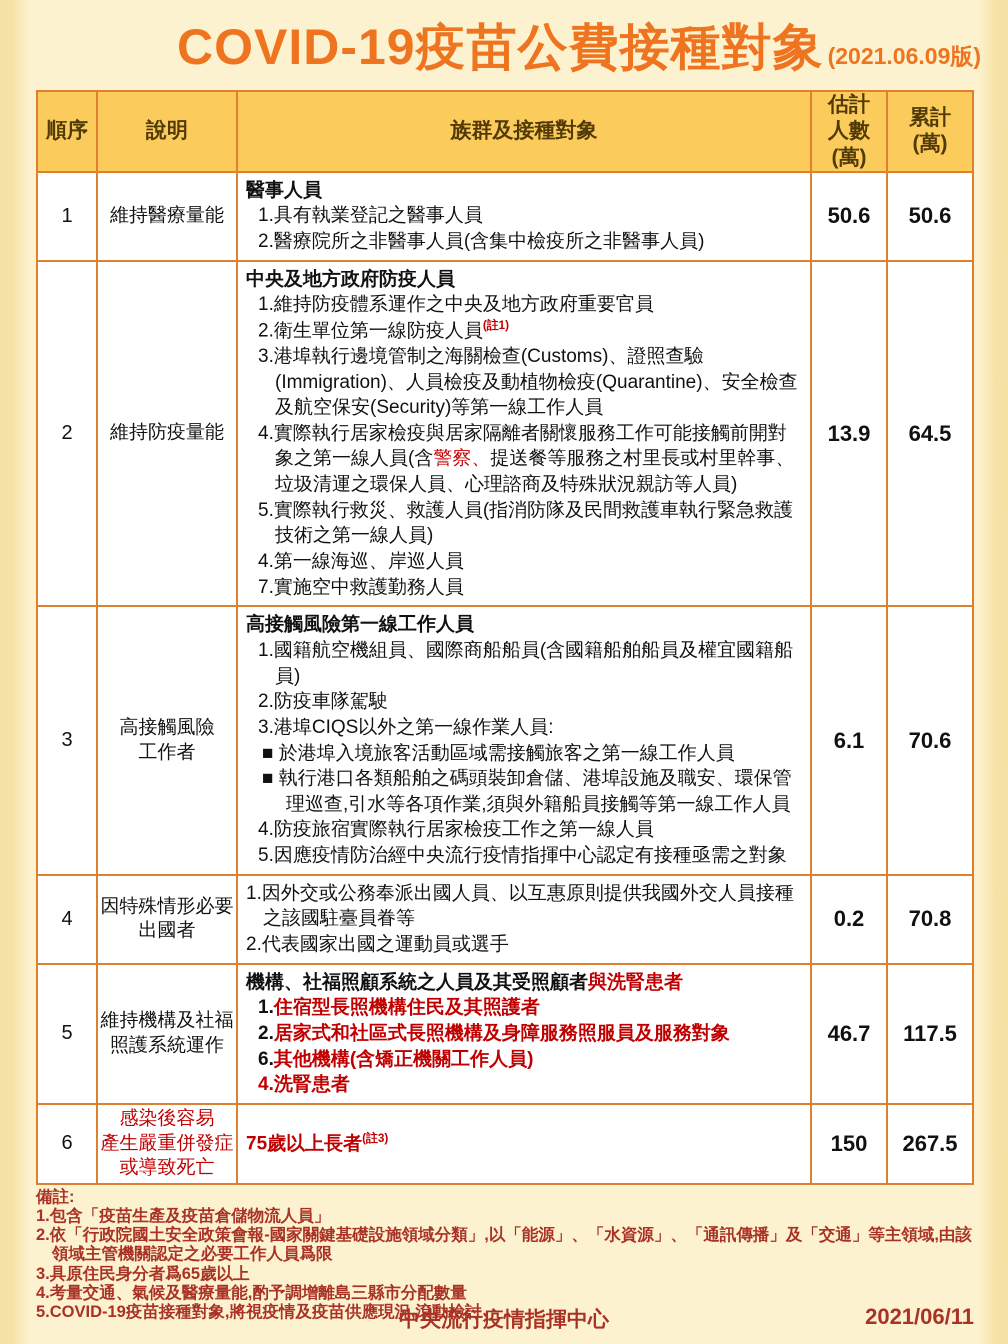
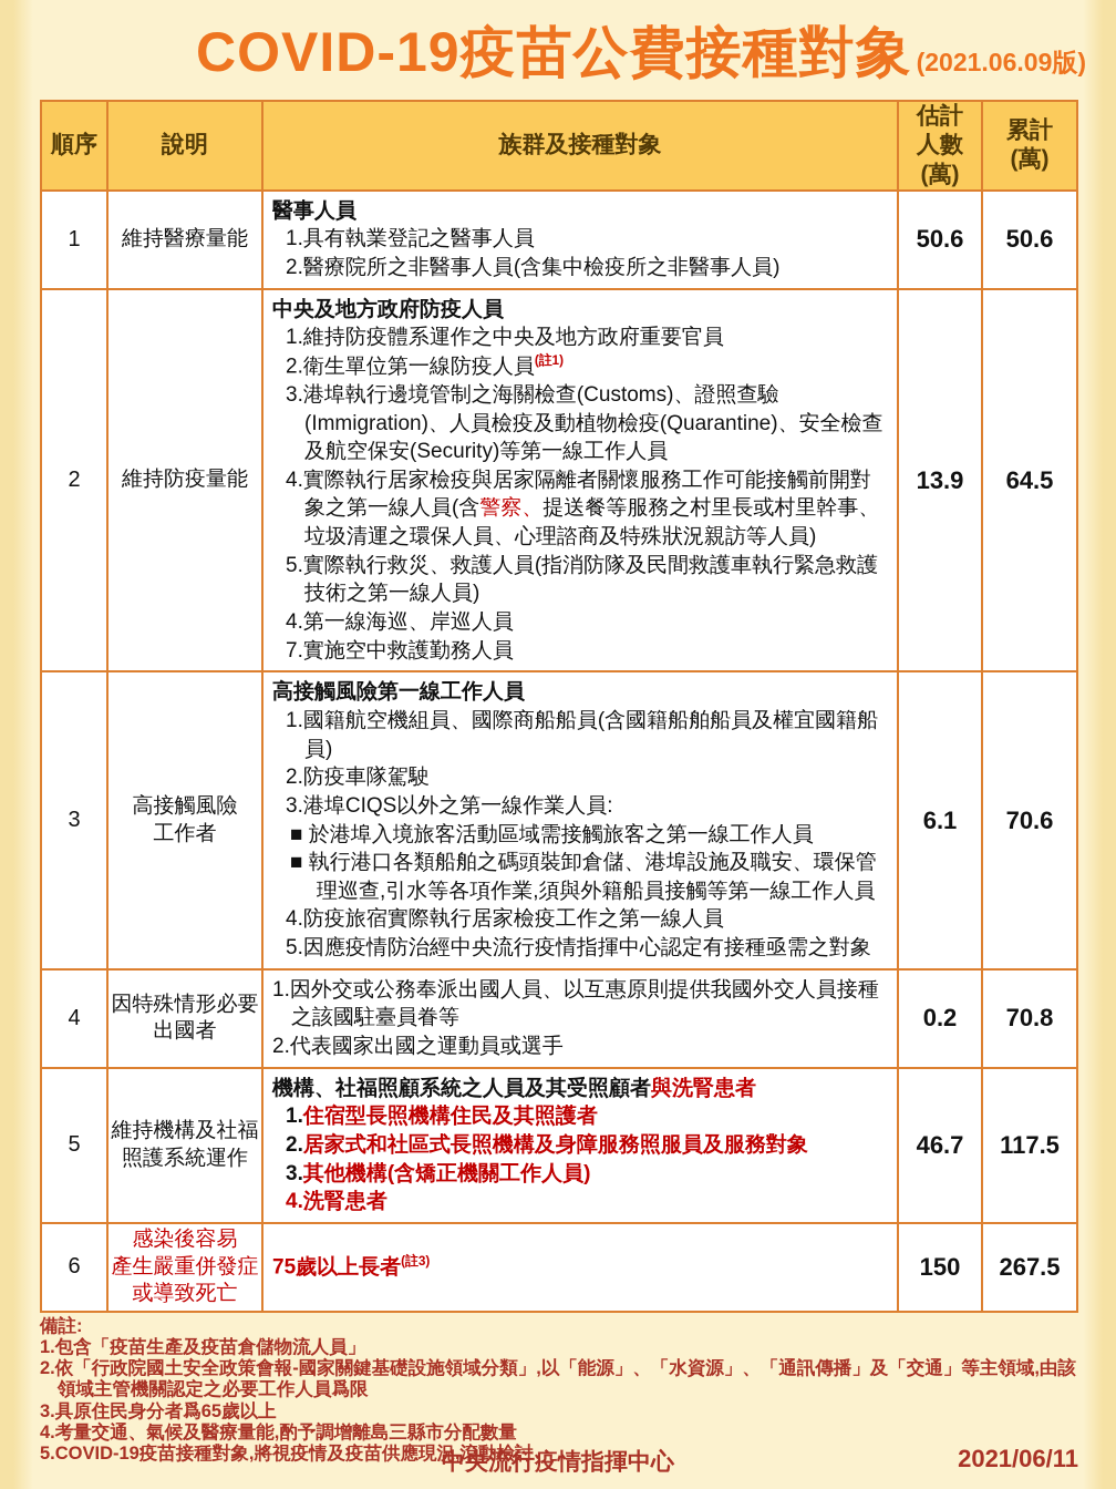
  COVID-19疫苗公費接種對象 (2021.06.09版)
  順序	說明	族群及接種對象	估計 人數(萬)	累計 (萬)
  1	維持醫療量能	醫事人員1.具有執業登記之醫事人員2.醫療院所之非醫事人員(含集中檢疫所之非醫事人員)	50.6	50.6
  2	維持防疫量能	中央及地方政府防疫人員1.維持防疫體系運作之中央及地方政府重要官員2.衛生單位第一線防疫人員(註1)3.港埠執行邊境管制之海關檢查(Customs)、證照查驗(Immigration)、人員檢疫及動植物檢疫(Quarantine)、安全檢查及航空保安(Security)等第一線工作人員4.實際執行居家檢疫與居家隔離者關懷服務工作可能接觸前開對象之第一線人員(含警察、提送餐等服務之村里長或村里幹事、垃圾清運之環保人員、心理諮商及特殊狀況親訪等人員)5.實際執行救災、救護人員(指消防隊及民間救護車執行緊急救護技術之第一線人員)4.第一線海巡、岸巡人員7.實施空中救護勤務人員	13.9	64.5
  3	高接觸風險 工作者	高接觸風險第一線工作人員1.國籍航空機組員、國際商船船員(含國籍船舶船員及權宜國籍船員)2.防疫車隊駕駛3.港埠CIQS以外之第一線作業人員:■ 於港埠入境旅客活動區域需接觸旅客之第一線工作人員■ 執行港口各類船舶之碼頭裝卸倉儲、港埠設施及職安、環保管理巡查,引水等各項作業,須與外籍船員接觸等第一線工作人員4.防疫旅宿實際執行居家檢疫工作之第一線人員5.因應疫情防治經中央流行疫情指揮中心認定有接種亟需之對象	6.1	70.6
  4	因特殊情形必要 出國者	1.因外交或公務奉派出國人員、以互惠原則提供我國外交人員接種之該國駐臺員眷等2.代表國家出國之運動員或選手	0.2	70.8
- 5	維持機構及社福 照護系統運作	機構、社福照顧系統之人員及其受照顧者與洗腎患者1.住宿型長照機構住民及其照護者2.居家式和社區式長照機構及身障服務照服員及服務對象6.其他機構(含矯正機關工作人員)4.洗腎患者	46.7	117.5
+ 5	維持機構及社福 照護系統運作	機構、社福照顧系統之人員及其受照顧者與洗腎患者1.住宿型長照機構住民及其照護者2.居家式和社區式長照機構及身障服務照服員及服務對象3.其他機構(含矯正機關工作人員)4.洗腎患者	46.7	117.5
  6	感染後容易 產生嚴重併發症 或導致死亡	75歲以上長者(註3)	150	267.5
  備註:
  1.包含「疫苗生產及疫苗倉儲物流人員」
  2.依「行政院國土安全政策會報-國家關鍵基礎設施領域分類」,以「能源」、「水資源」、「通訊傳播」及「交通」等主領域,由該領域主管機關認定之必要工作人員爲限
  3.具原住民身分者爲65歲以上
  4.考量交通、氣候及醫療量能,酌予調增離島三縣市分配數量
  5.COVID-19疫苗接種對象,將視疫情及疫苗供應現況,滾動檢討
  中央流行疫情指揮中心
  2021/06/11
